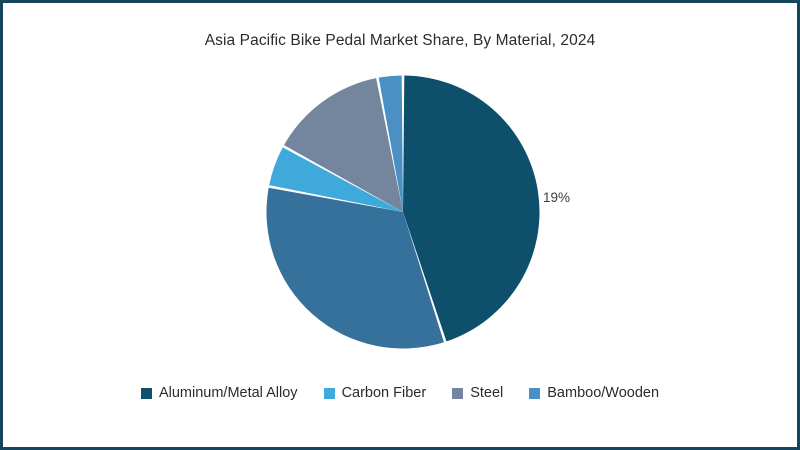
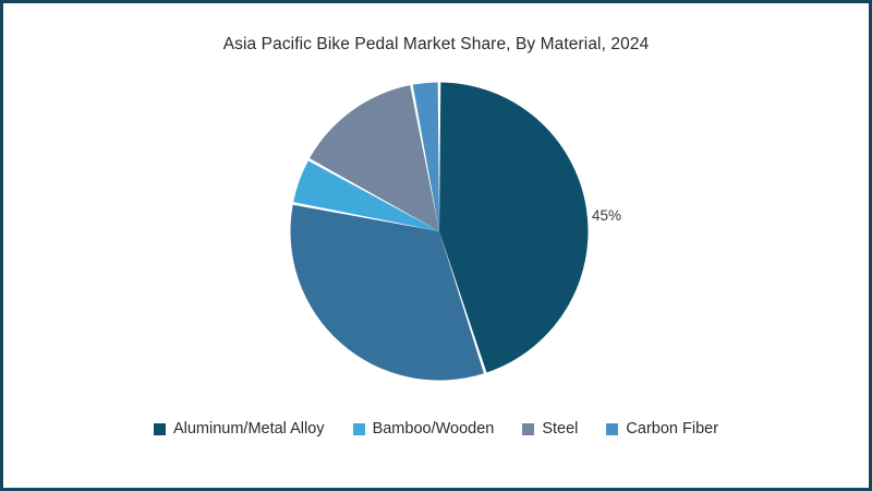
  Asia Pacific Bike Pedal Market Share, By Material, 2024
- 19%
+ 45%
  Aluminum/Metal Alloy
- Carbon Fiber
+ Bamboo/Wooden
  Steel
- Bamboo/Wooden
+ Carbon Fiber
